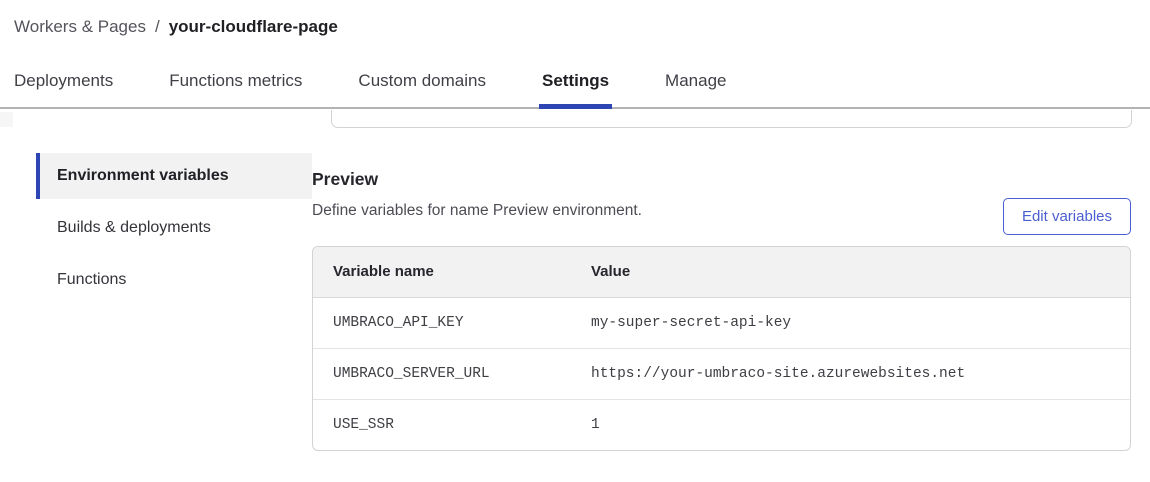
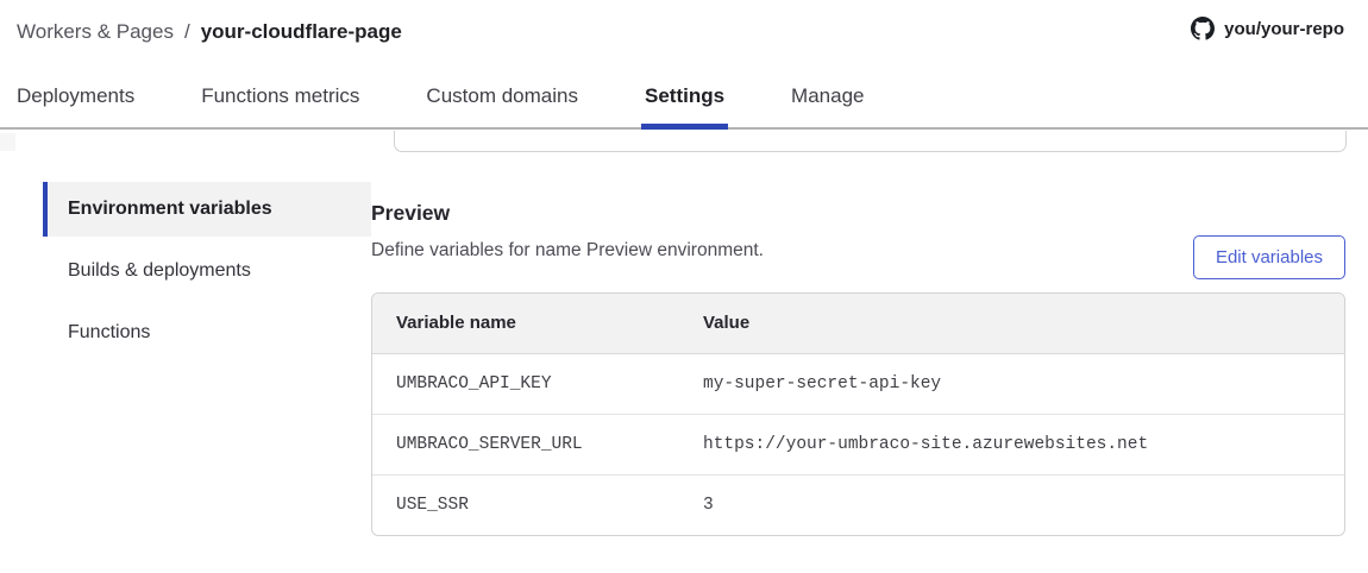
  Workers & Pages
  /
  your-cloudflare-page
  Deployments
  Functions metrics
  Custom domains
  Settings
  Manage
+ you/your-repo
  Environment variables
  Builds & deployments
  Functions
  Preview
  Define variables for name Preview environment.
  Edit variables
  Variable name	Value
  UMBRACO_API_KEY	my-super-secret-api-key
  UMBRACO_SERVER_URL	https://your-umbraco-site.azurewebsites.net
- USE_SSR	1
+ USE_SSR	3
